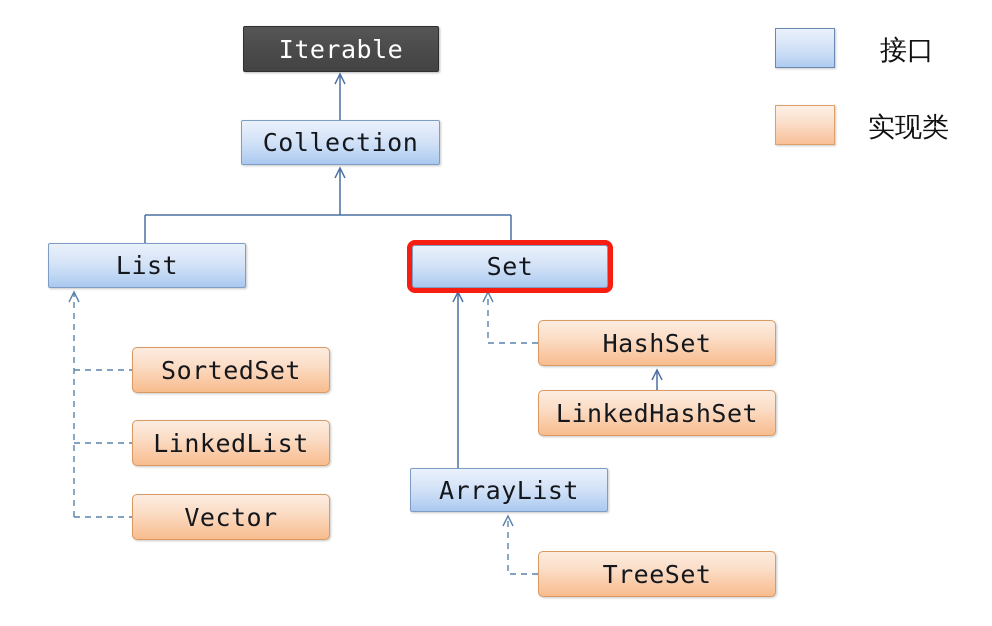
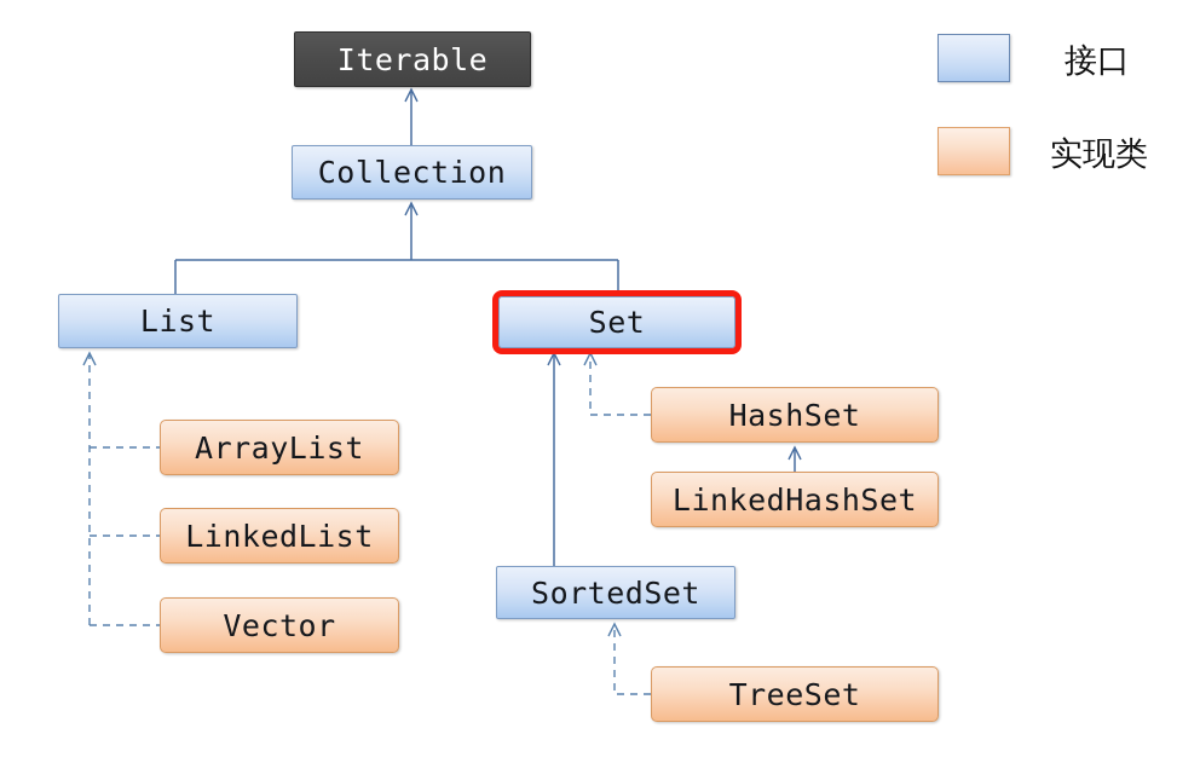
  Iterable
  Collection
  List
  Set
- SortedSet
+ ArrayList
  LinkedList
  Vector
  HashSet
  LinkedHashSet
- ArrayList
+ SortedSet
  TreeSet
  接口
  实现类
